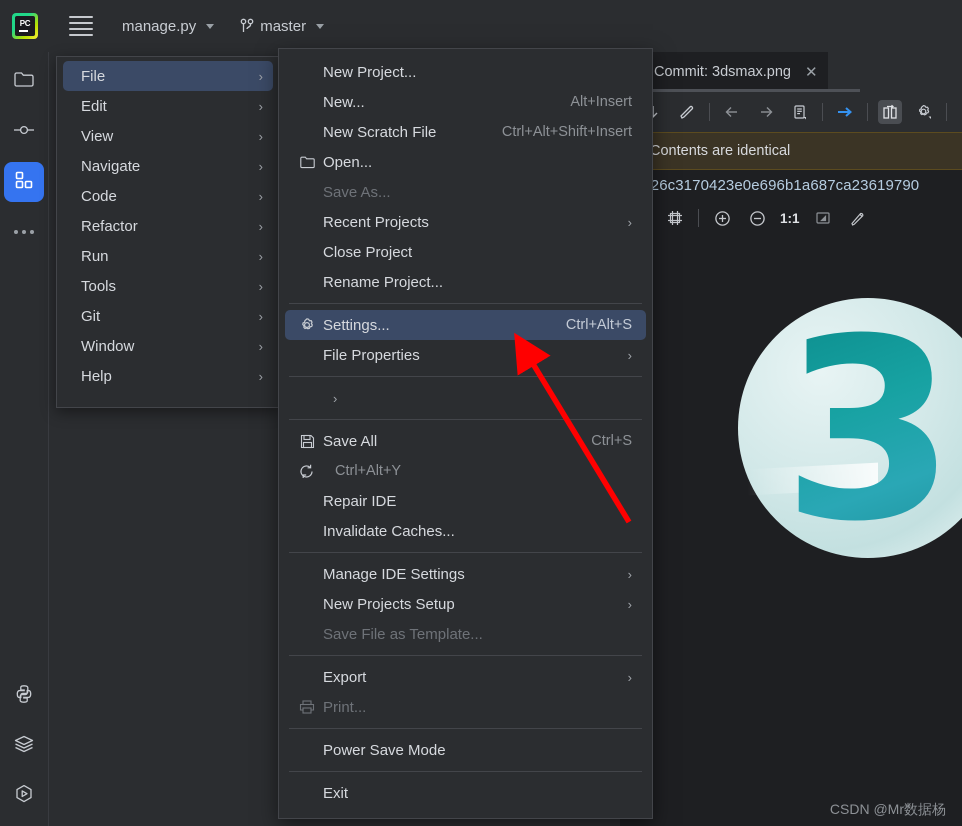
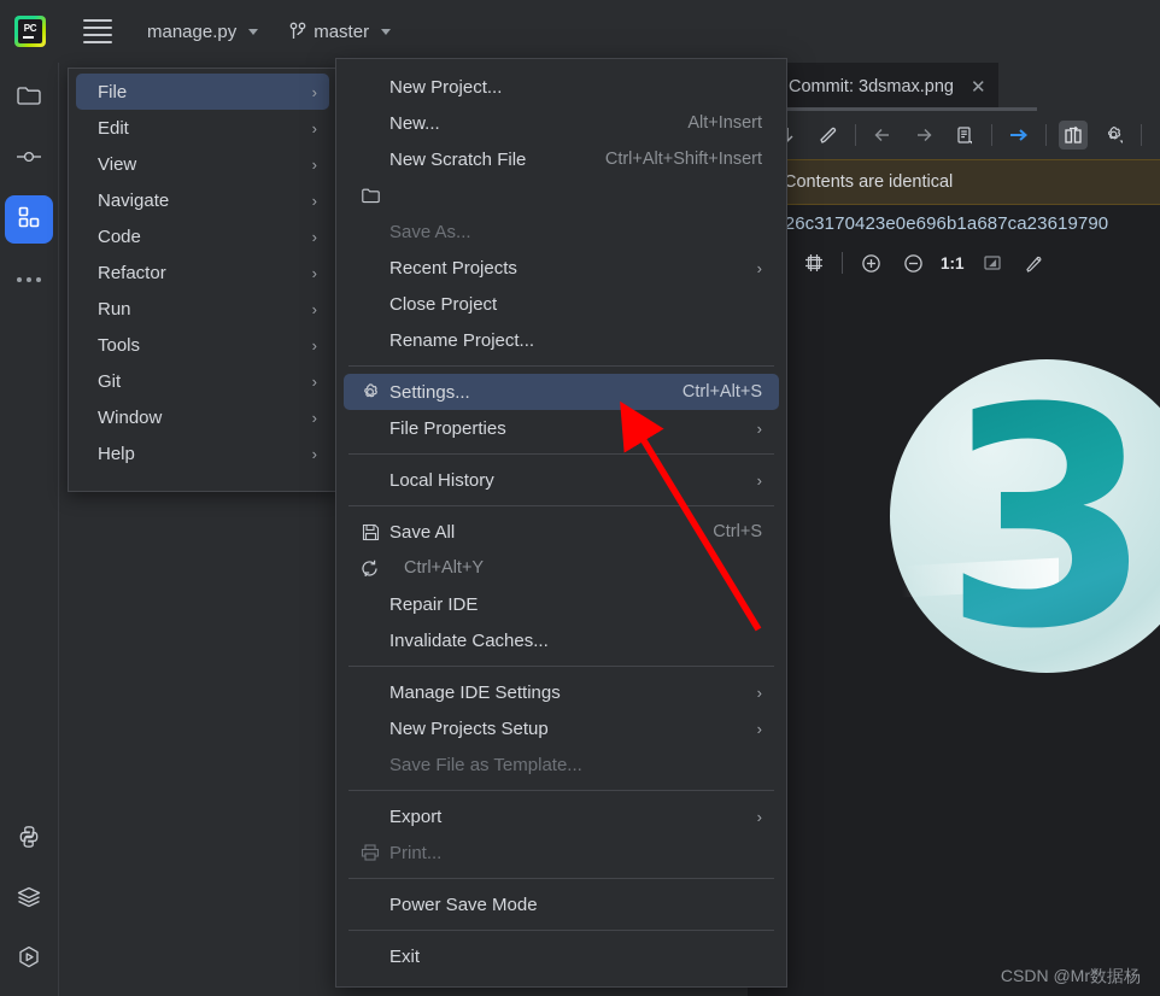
  PC
  manage.py
  master
  Commit: 3dsmax.png
  ✕
  Contents are identical
  26c3170423e0e696b1a687ca23619790
  1:1
  3
  CSDN @Mr数据杨
  File
  ›
  Edit
  ›
  View
  ›
  Navigate
  ›
  Code
  ›
  Refactor
  ›
  Run
  ›
  Tools
  ›
  Git
  ›
  Window
  ›
  Help
  ›
  New Project...
  New...
  Alt+Insert
  New Scratch File
  Ctrl+Alt+Shift+Insert
- Open...
  Save As...
  Recent Projects
  ›
  Close Project
  Rename Project...
  Settings...
  Ctrl+Alt+S
  File Properties
  ›
+ Local History
  ›
  Save All
  Ctrl+S
  Ctrl+Alt+Y
  Repair IDE
  Invalidate Caches...
  Manage IDE Settings
  ›
  New Projects Setup
  ›
  Save File as Template...
  Export
  ›
  Print...
  Power Save Mode
  Exit
